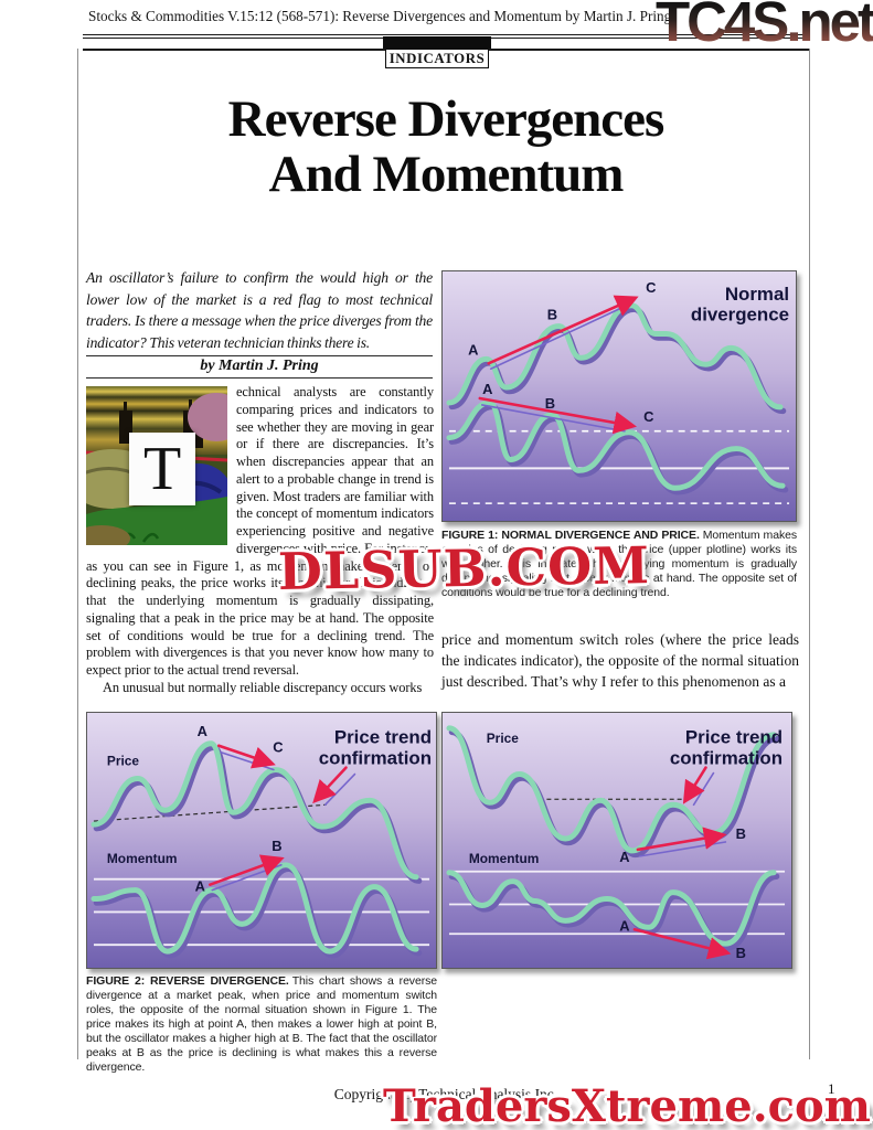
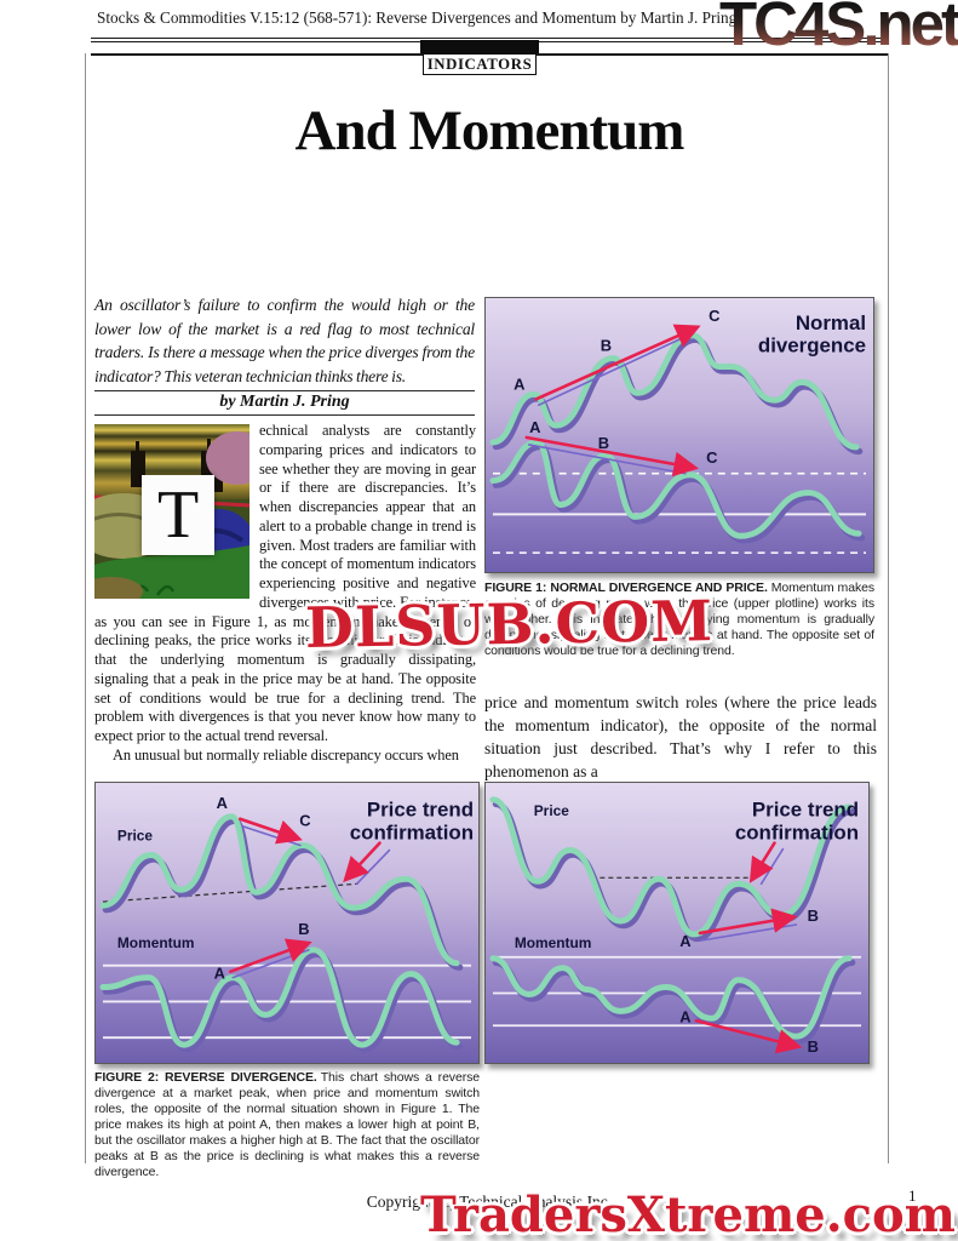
  Stocks & Commodities V.15:12 (568-571): Reverse Divergences and Momentum by Martin J. Pr
  TC4S.net
  INDICATORS
- Reverse Divergences
  And Momentum
  An oscillator’s failure to confirm the would high or the lower low of the market is a red flag to most technical traders. Is there a message when the price diverges from the indicator? This veteran technician thinks there is.
  by Martin J. Pring
  T
  echnical analysts are constantly comparing prices and indicators to see whether they are moving in gear or if there are discrepancies. It’s when discrepancies appear that an alert to a probable change in trend is given. Most traders are familiar with the concept of momentum indicators experiencing positive and negative divergences with price. For instance, as you can see in Figure 1, as momentum makes a series of declining peaks, the price works its way higher. This indicates that the underlying momentum is gradually dissipating, signaling that a peak in the price may be at hand. The opposite set of conditions would be true for a declining trend. The problem with divergences is that you never know how many to expect prior to the actual trend reversal.
- An unusual but normally reliable discrepancy occurs works
+ An unusual but normally reliable discrepancy occurs when
  A
  B
  C
  A
  B
  C
  Normal
  divergence
  FIGURE 1: NORMAL DIVERGENCE AND PRICE. Momentum makes a series of declining peaks while the price (upper plotline) works its way higher. This indicates the underlying momentum is gradually dissipating, signaling that a peak may be at hand. The opposite set of conditions would be true for a declining trend.
- price and momentum switch roles (where the price leads the indicates indicator), the opposite of the normal situation just described. That’s why I refer to this phenomenon as a
+ price and momentum switch roles (where the price leads the momentum indicator), the opposite of the normal situation just described. That’s why I refer to this phenomenon as a
  Price
  Momentum
  A
  C
  A
  B
  Price trend
  confirmation
  FIGURE 2: REVERSE DIVERGENCE. This chart shows a reverse divergence at a market peak, when price and momentum switch roles, the opposite of the normal situation shown in Figure 1. The price makes its high at point A, then makes a lower high at point B, but the oscillator makes a higher high at B. The fact that the oscillator peaks at B as the price is declining is what makes this a reverse divergence.
  Price
  Momentum
  A
  B
  A
  B
  Price trend
  confirmation
  Copyright (c) Technical Analysis Inc.
  1
  DLSUB.COM
  TradersXtreme.com
